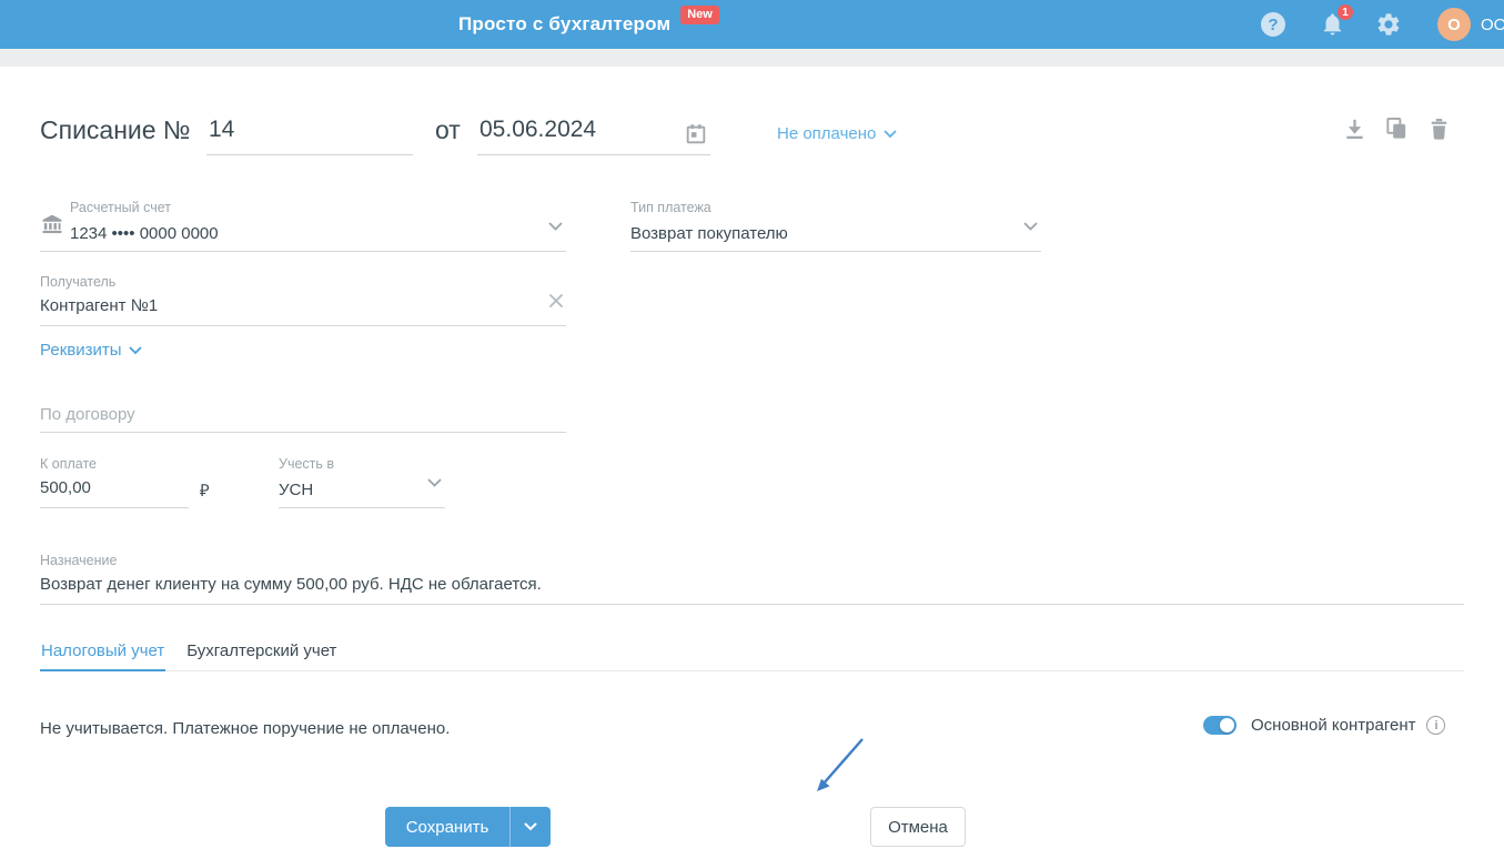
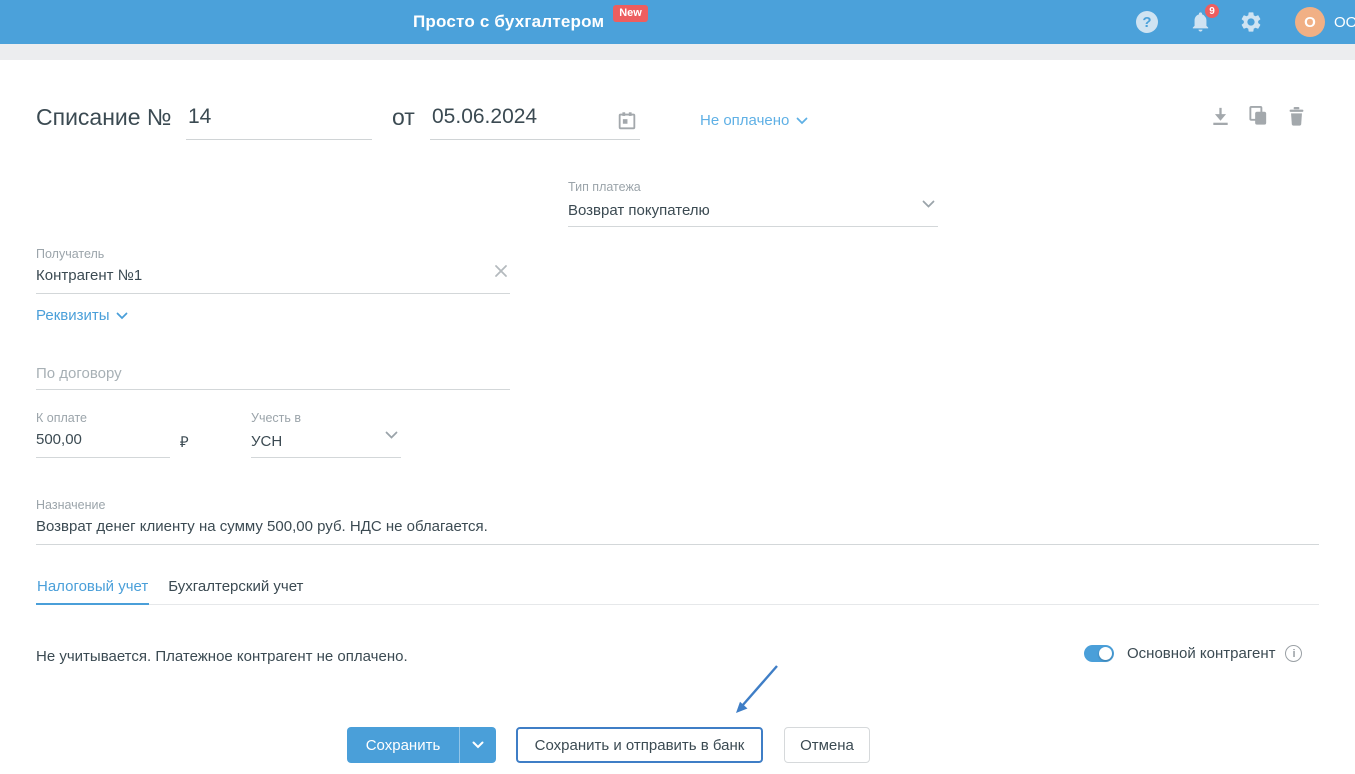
  Просто с бухгалтером
  New
  ?
- 1
+ 9
  О
  ОО
  Списание №
  14
  от
  05.06.2024
  Не оплачено
- Расчетный счет
- 1234 •••• 0000 0000
  Тип платежа
  Возврат покупателю
  Получатель
  Контрагент №1
  Реквизиты
  По договору
  К оплате
  500,00
  ₽
  Учесть в
  УСН
  Назначение
  Возврат денег клиенту на сумму 500,00 руб. НДС не облагается.
  Налоговый учет
  Бухгалтерский учет
- Не учитывается. Платежное поручение не оплачено.
+ Не учитывается. Платежное контрагент не оплачено.
  Основной контрагент
  i
  Сохранить
+ Сохранить и отправить в банк
  Отмена
